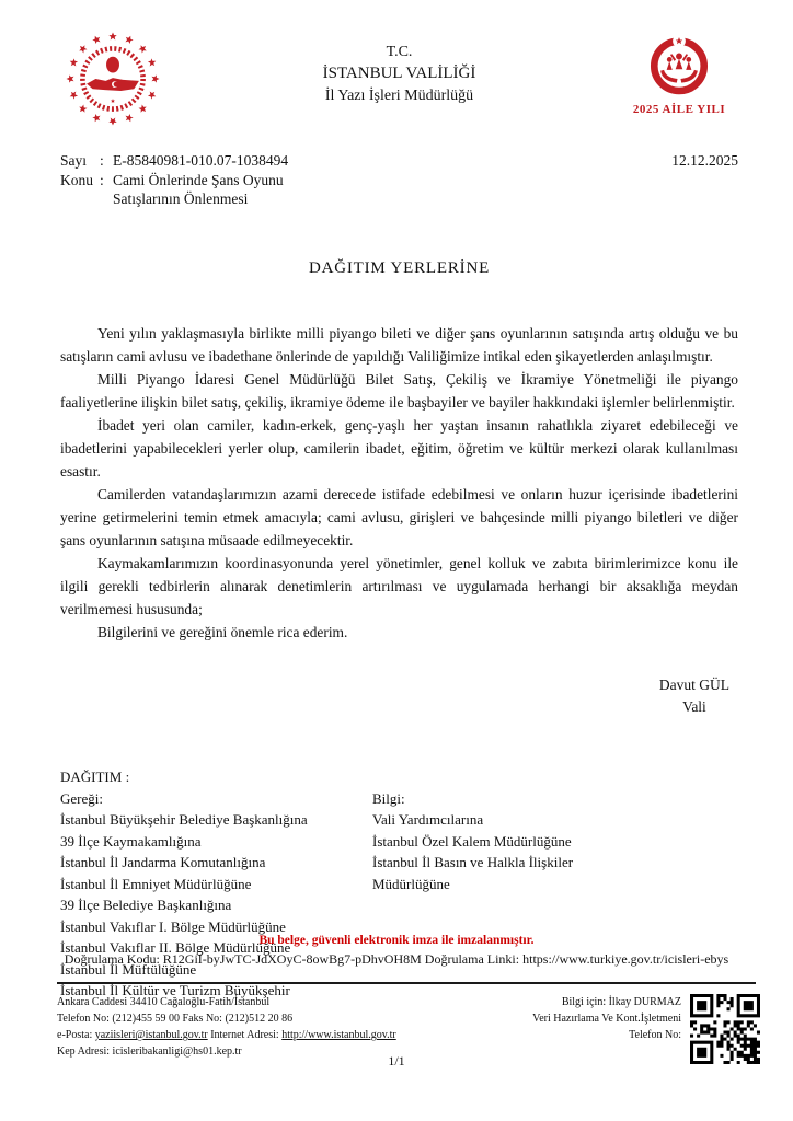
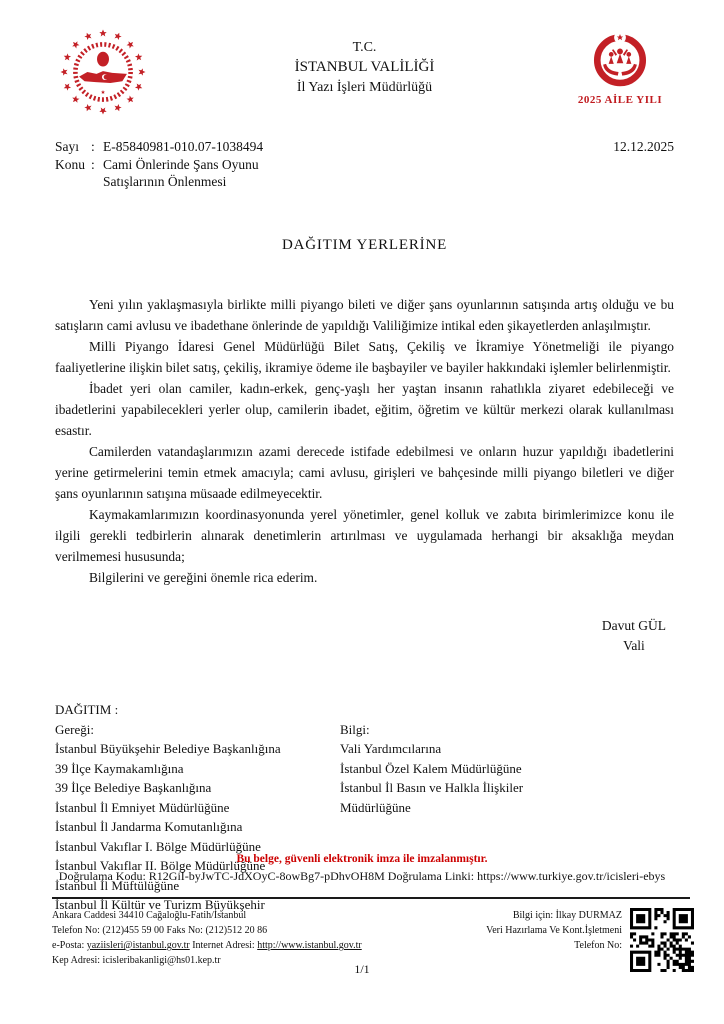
  T.C.
  İSTANBUL VALİLİĞİ
  İl Yazı İşleri Müdürlüğü
  2025 AİLE YILI
  12.12.2025
  Sayı
  :
  E-85840981-010.07-1038494
  Konu
  :
  Cami Önlerinde Şans Oyunu
  Satışlarının Önlenmesi
  DAĞITIM YERLERİNE
  Yeni yılın yaklaşmasıyla birlikte milli piyango bileti ve diğer şans oyunlarının satışında artış olduğu ve bu satışların cami avlusu ve ibadethane önlerinde de yapıldığı Valiliğimize intikal eden şikayetlerden anlaşılmıştır.
  Milli Piyango İdaresi Genel Müdürlüğü Bilet Satış, Çekiliş ve İkramiye Yönetmeliği ile piyango faaliyetlerine ilişkin bilet satış, çekiliş, ikramiye ödeme ile başbayiler ve bayiler hakkındaki işlemler belirlenmiştir.
  İbadet yeri olan camiler, kadın-erkek, genç-yaşlı her yaştan insanın rahatlıkla ziyaret edebileceği ve ibadetlerini yapabilecekleri yerler olup, camilerin ibadet, eğitim, öğretim ve kültür merkezi olarak kullanılması esastır.
- Camilerden vatandaşlarımızın azami derecede istifade edebilmesi ve onların huzur içerisinde ibadetlerini yerine getirmelerini temin etmek amacıyla; cami avlusu, girişleri ve bahçesinde milli piyango biletleri ve diğer şans oyunlarının satışına müsaade edilmeyecektir.
+ Camilerden vatandaşlarımızın azami derecede istifade edebilmesi ve onların huzur yapıldığı ibadetlerini yerine getirmelerini temin etmek amacıyla; cami avlusu, girişleri ve bahçesinde milli piyango biletleri ve diğer şans oyunlarının satışına müsaade edilmeyecektir.
  Kaymakamlarımızın koordinasyonunda yerel yönetimler, genel kolluk ve zabıta birimlerimizce konu ile ilgili gerekli tedbirlerin alınarak denetimlerin artırılması ve uygulamada herhangi bir aksaklığa meydan verilmemesi hususunda;
  Bilgilerini ve gereğini önemle rica ederim.
  Davut GÜL
  Vali
  DAĞITIM :
  Gereği:
  İstanbul Büyükşehir Belediye Başkanlığına
  39 İlçe Kaymakamlığına
- İstanbul İl Jandarma Komutanlığına
+ 39 İlçe Belediye Başkanlığına
  İstanbul İl Emniyet Müdürlüğüne
- 39 İlçe Belediye Başkanlığına
+ İstanbul İl Jandarma Komutanlığına
  İstanbul Vakıflar I. Bölge Müdürlüğüne
  İstanbul Vakıflar II. Bölge Müdürlüğüne
  İstanbul İl Müftülüğüne
  İstanbul İl Kültür ve Turizm Büyükşehir
  Bilgi:
  Vali Yardımcılarına
  İstanbul Özel Kalem Müdürlüğüne
  İstanbul İl Basın ve Halkla İlişkiler
  Müdürlüğüne
  Bu belge, güvenli elektronik imza ile imzalanmıştır.
  Doğrulama Kodu: R12GiI-byJwTC-JdXOyC-8owBg7-pDhvOH8M Doğrulama Linki: https://www.turkiye.gov.tr/icisleri-ebys
  Ankara Caddesi 34410 Cağaloğlu-Fatih/İstanbul
  Telefon No: (212)455 59 00 Faks No: (212)512 20 86
  e-Posta: yaziisleri@istanbul.gov.tr Internet Adresi: http://www.istanbul.gov.tr
  Kep Adresi: icisleribakanligi@hs01.kep.tr
  Bilgi için: İlkay DURMAZ
  Veri Hazırlama Ve Kont.İşletmeni
  Telefon No:
  1/1
